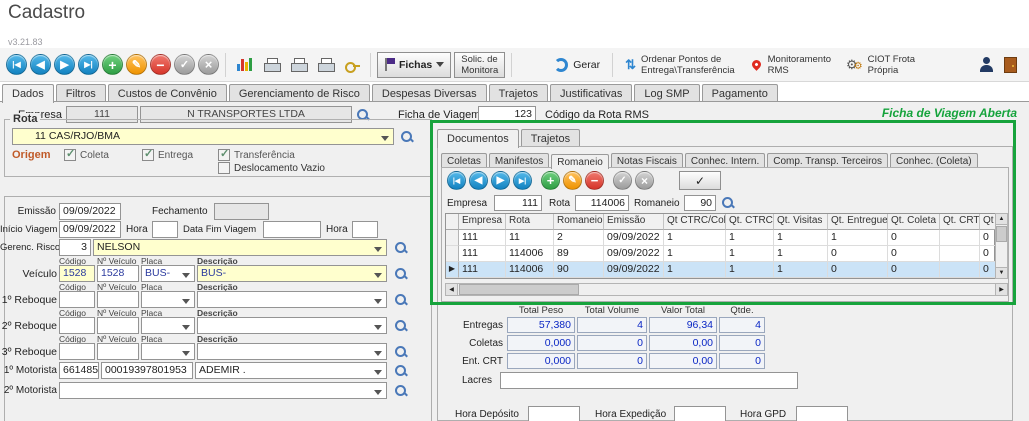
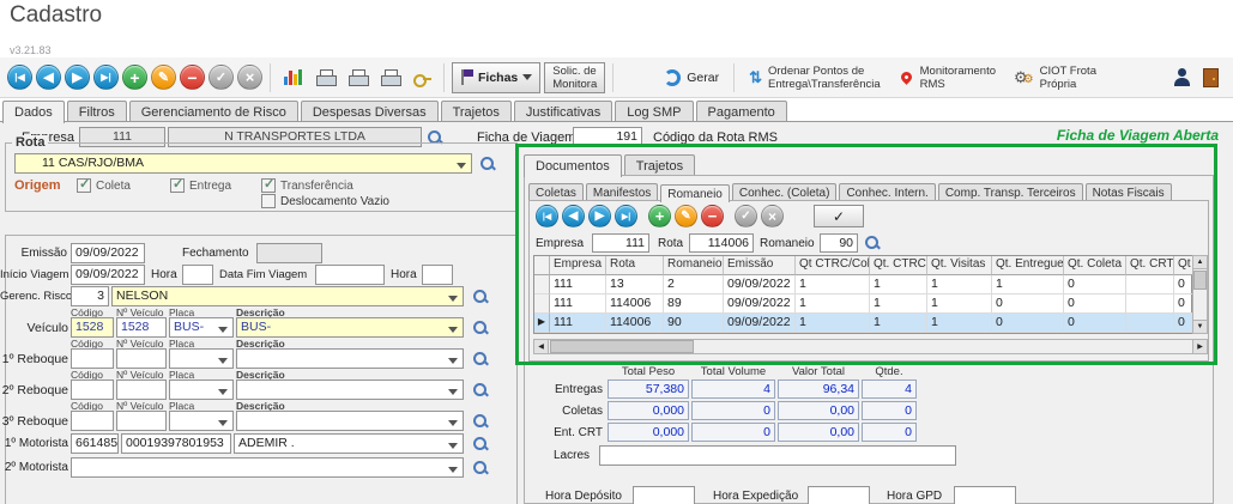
  Cadastro
  v3.21.83
  |◀
  ◀
  ▶
  ▶|
  +
  ✎
  −
  ✓
  ×
  Fichas
  Solic. de
  Monitora
  Gerar
  ⇅
  Ordenar Pontos de
  Entrega\Transferência
  Monitoramento
  RMS
  ⚙⚙
  CIOT Frota
  Própria
  Dados
  Filtros
- Custos de Convênio
  Gerenciamento de Risco
  Despesas Diversas
  Trajetos
  Justificativas
  Log SMP
  Pagamento
  111
  N TRANSPORTES LTDA
  Ficha de Viagem
- 123
+ 191
  Código da Rota RMS
  Ficha de Viagem Aberta
  Rota
  11 CAS/RJO/BMA
  Origem
  Coleta
  Entrega
  Transferência
  Deslocamento Vazio
  Emissão
  09/09/2022
  Fechamento
  Início Viagem
  09/09/2022
  Hora
  Data Fim Viagem
  Hora
  Gerenc. Risco
  3
  NELSON
  Código
  Nº Veículo
  Placa
  Descrição
  Veículo
  1528
  1528
  BUS-
  BUS-
  Código
  Nº Veículo
  Placa
  Descrição
  1º Reboque
  Código
  Nº Veículo
  Placa
  Descrição
  2º Reboque
  Código
  Nº Veículo
  Placa
  Descrição
  3º Reboque
  1º Motorista
  661485
  00019397801953
  ADEMIR .
  2º Motorista
  Documentos
  Trajetos
  Coletas
  Manifestos
  Romaneio
- Notas Fiscais
+ Conhec. (Coleta)
  Conhec. Intern.
  Comp. Transp. Terceiros
- Conhec. (Coleta)
+ Notas Fiscais
  ◀
  ▶
  +
  ✎
  −
  ✓
  ×
  ✓
  Empresa
  111
  Rota
  114006
  Romaneio
  90
  Empresa
  Rota
  Romaneio
  Emissão
  Qt CTRC/Col
  Qt. CTRC
  Qt. Visitas
  Qt. Entregue
  Qt. Coleta
  Qt. CRT
  Qt
  111
- 11
+ 13
  2
  09/09/2022
  1
  1
  1
  1
  0
  0
  111
  114006
  89
  09/09/2022
  1
  1
  1
  0
  0
  0
  ▶
  111
  114006
  90
  09/09/2022
  1
  1
  1
  0
  0
  0
  Total Peso
  Total Volume
  Valor Total
  Qtde.
  Entregas
  57,380
  4
  96,34
  4
  Coletas
  0,000
  0
  0,00
  0
  Ent. CRT
  0,000
  0
  0,00
  0
  Lacres
  Hora Depósito
  Hora Expedição
  Hora GPD
